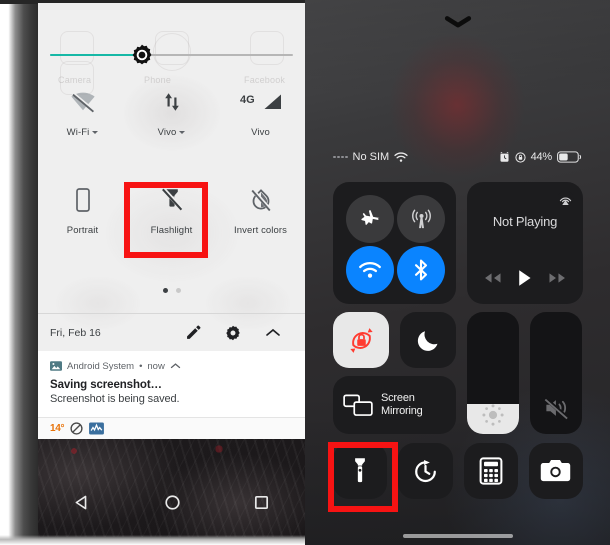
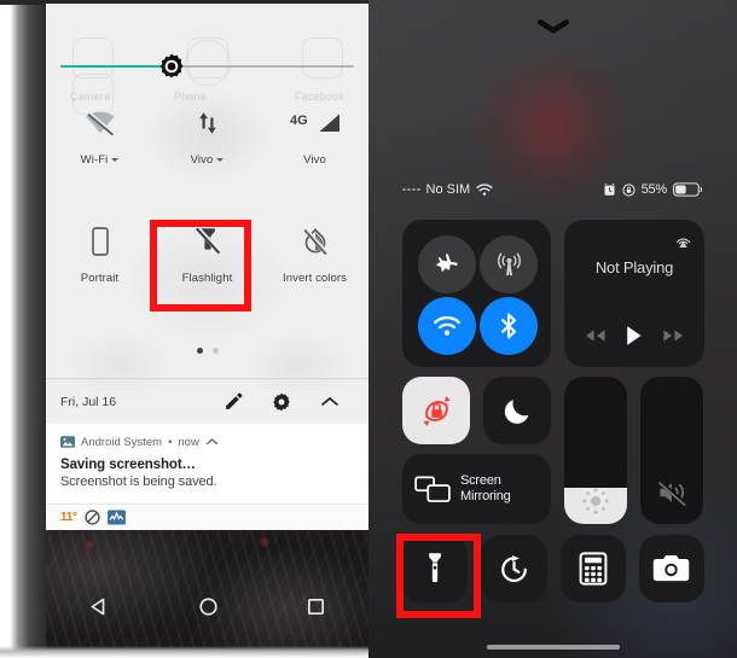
  Camera
  Phone
  Facebook
  Wi-Fi
  Vivo
  4G
  Vivo
  Portrait
  Flashlight
  Invert colors
- Fri, Feb 16
+ Fri, Jul 16
  Android System
  •
  now
  Saving screenshot…
  Screenshot is being saved.
- 14°
+ 11°
  No SIM
- 44%
+ 55%
  Not Playing
  Screen
  Mirroring
